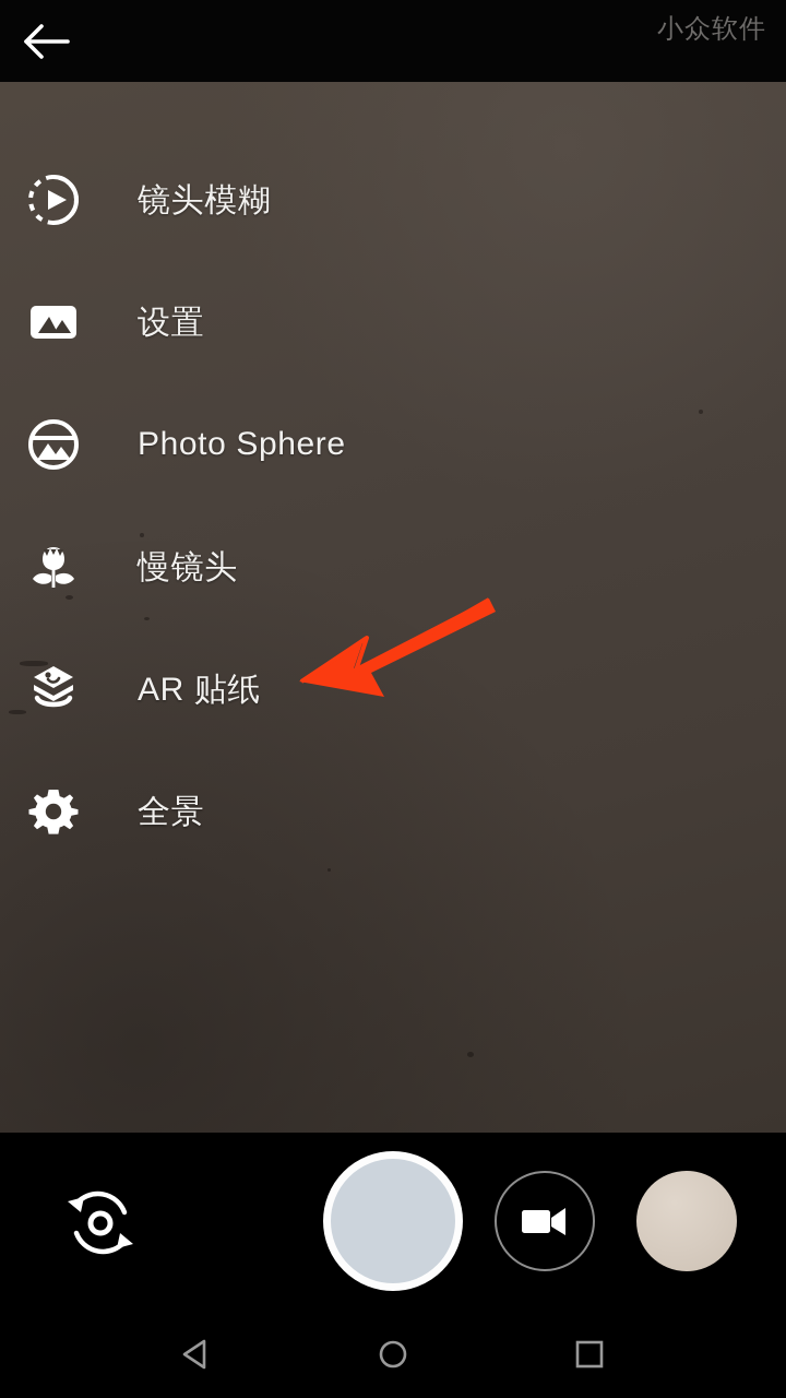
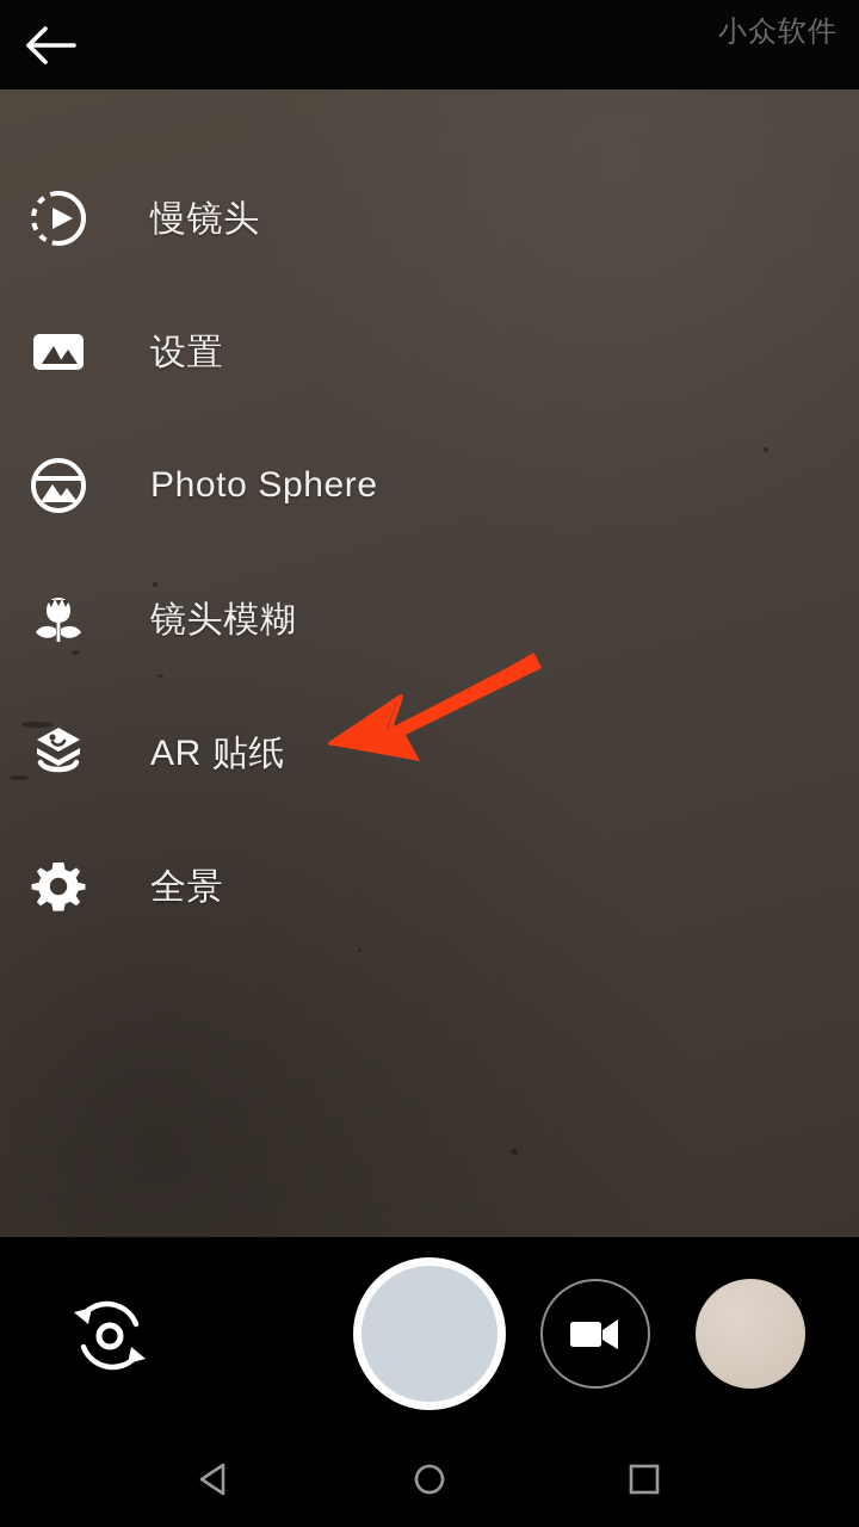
  小众软件
- 镜头模糊
+ 慢镜头
  设置
  Photo Sphere
- 慢镜头
+ 镜头模糊
  AR 贴纸
  全景
